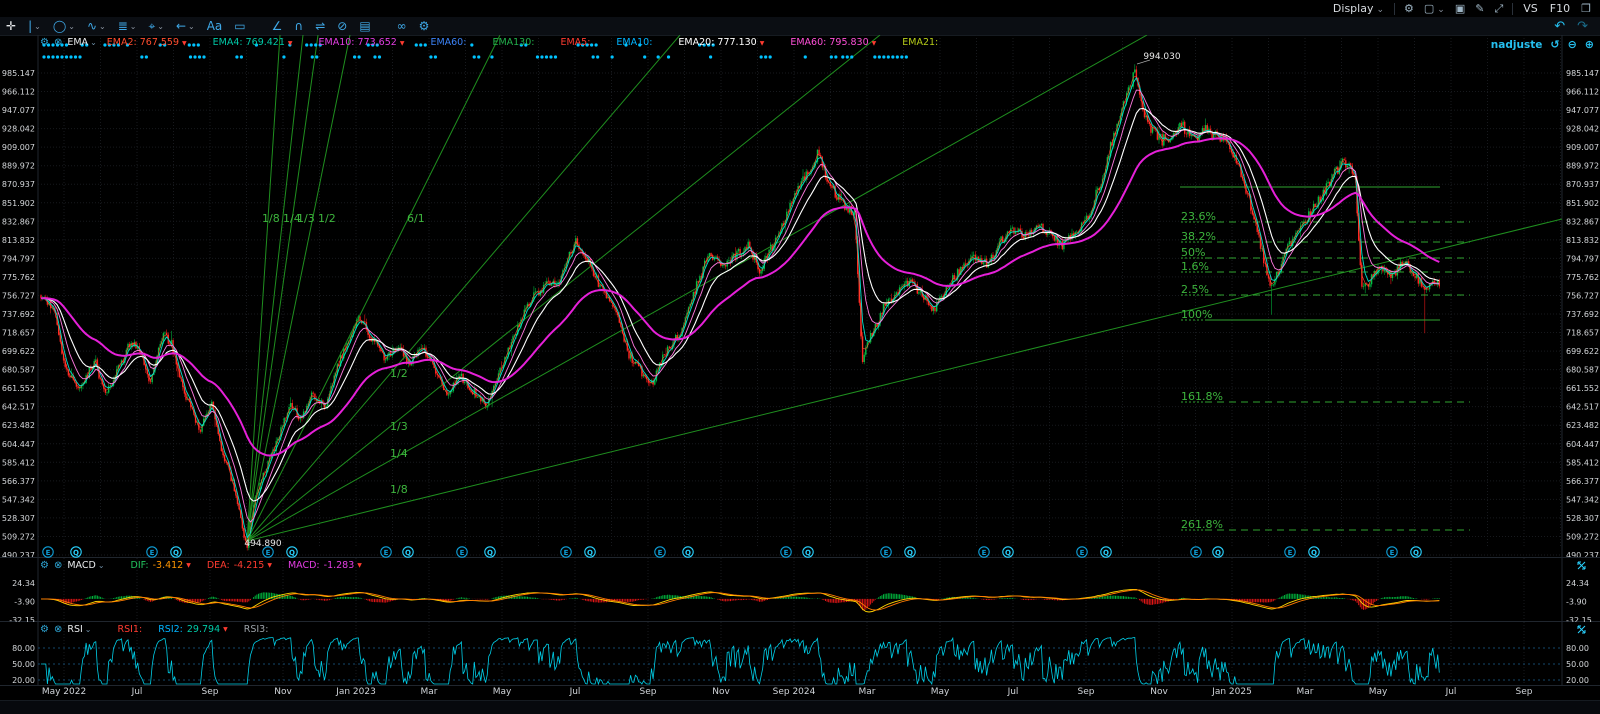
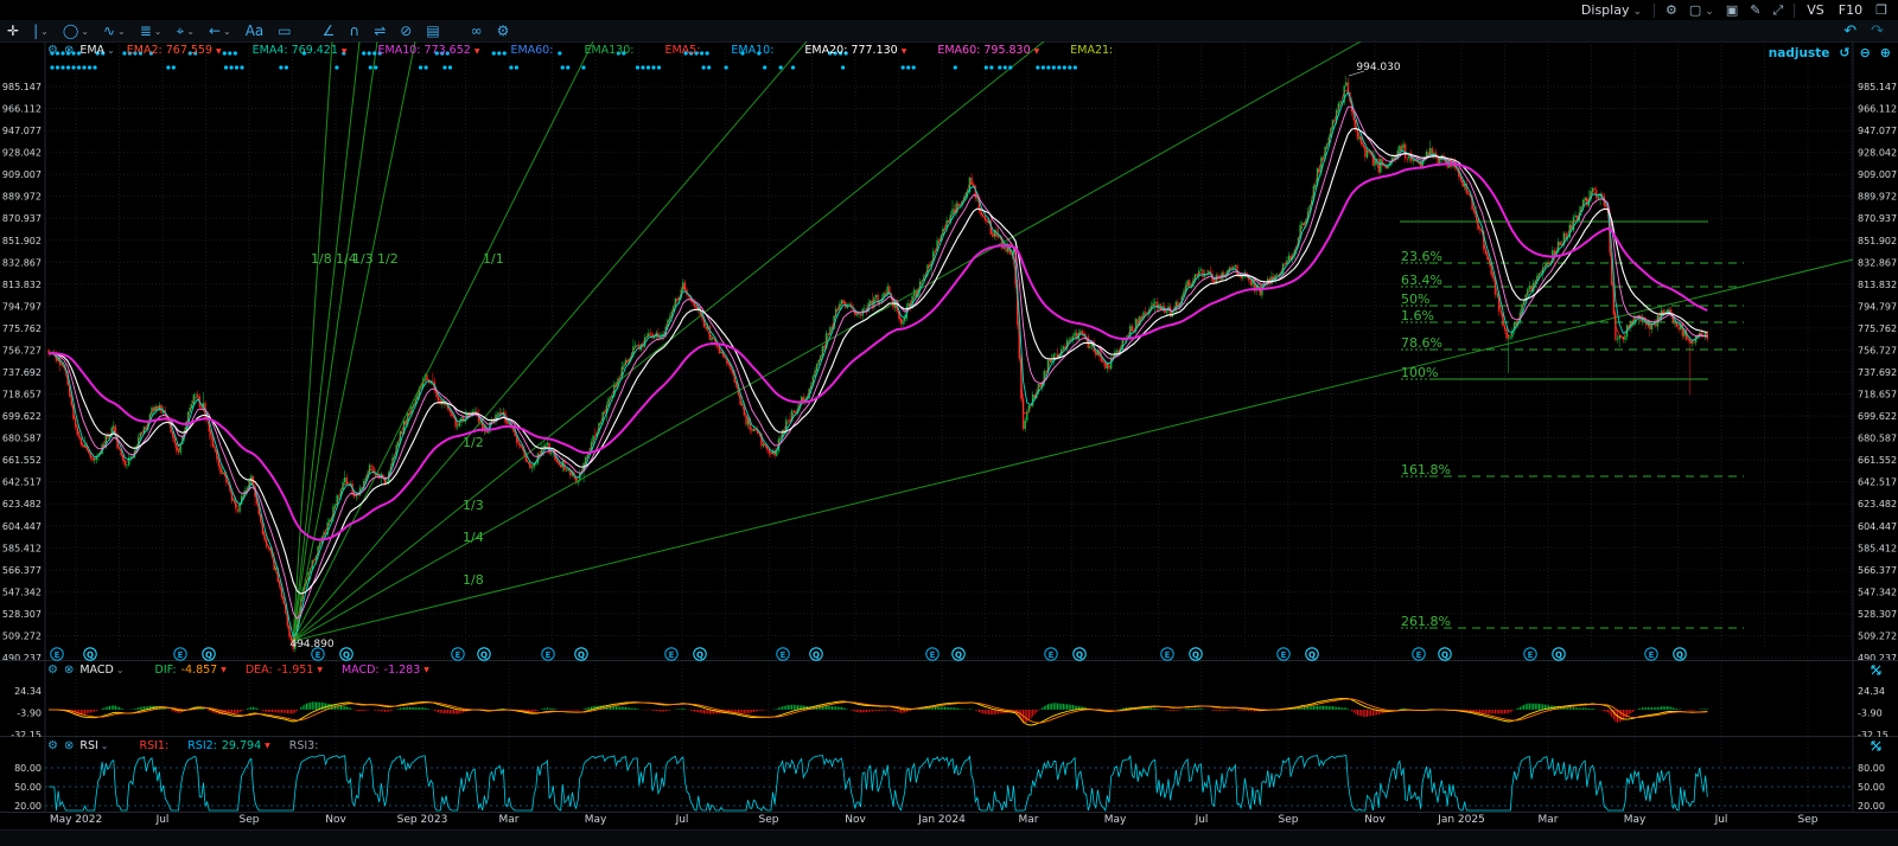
  Display ⌄
  ⚙
  ▢ ⌄
  ▣
  ✎
  ⤢
  VS
  F10
  ❐
  ✛
  |
  ⌄
  ◯
  ⌄
  ∿
  ⌄
  ≣
  ⌄
  ⌖
  ⌄
  ←
  ⌄
  Aa
  ▭
  ∠
  ∩
  ⇌
  ⊘
  ▤
  ∞
  ⚙
  ↶
  ↷
  ⚙
  ⊗
  EMA
  ⌄
  EMA2: 767.559
  EMA4: 769.421
  EMA10: 773.652
  EMA60:
  EMA130:
  EMA5:
  EMA10:
  EMA20: 777.130
  EMA60: 795.830
  EMA21:
  nadjuste
  ↺
  ⊖
  ⊕
  985.147
  985.147
  966.112
  966.112
  947.077
  947.077
  928.042
  928.042
  909.007
  909.007
  889.972
  889.972
  870.937
  870.937
  851.902
  851.902
  832.867
  832.867
  813.832
  813.832
  794.797
  794.797
  775.762
  775.762
  756.727
  756.727
  737.692
  737.692
  718.657
  718.657
  699.622
  699.622
  680.587
  680.587
  661.552
  661.552
  642.517
  642.517
  623.482
  623.482
  604.447
  604.447
  585.412
  585.412
  566.377
  566.377
  547.342
  547.342
  528.307
  528.307
  509.272
  509.272
  490.237
  490.237
  1/8
  1/4
  1/3
  1/2
- 6/1
+ 1/1
  1/2
  1/3
  1/4
  1/8
  23.6%
- 38.2%
+ 63.4%
  50%
  1.6%
- 2.5%
+ 78.6%
  100%
  161.8%
  261.8%
  E
  Q
  E
  Q
  E
  Q
  E
  Q
  E
  Q
  E
  Q
  E
  Q
  E
  Q
  E
  Q
  E
  Q
  E
  Q
  E
  Q
  E
  Q
  E
  Q
  994.030
  494.890
  ⚙
  ⊗
  MACD
  ⌄
  DIF:
- -3.412
+ -4.857
  DEA:
- -4.215
+ -1.951
  MACD:
  -1.283
  24.34
  24.34
  -3.90
  -3.90
  -32.15
  -32.15
  ⚙
  ⊗
  RSI
  ⌄
  RSI1:
  RSI2:
  29.794
  RSI3:
  80.00
  80.00
  50.00
  50.00
  20.00
  20.00
  May 2022
  Jul
  Sep
  Nov
- Jan 2023
+ Sep 2023
  Mar
  May
  Jul
  Sep
  Nov
- Sep 2024
+ Jan 2024
  Mar
  May
  Jul
  Sep
  Nov
  Jan 2025
  Mar
  May
  Jul
  Sep
